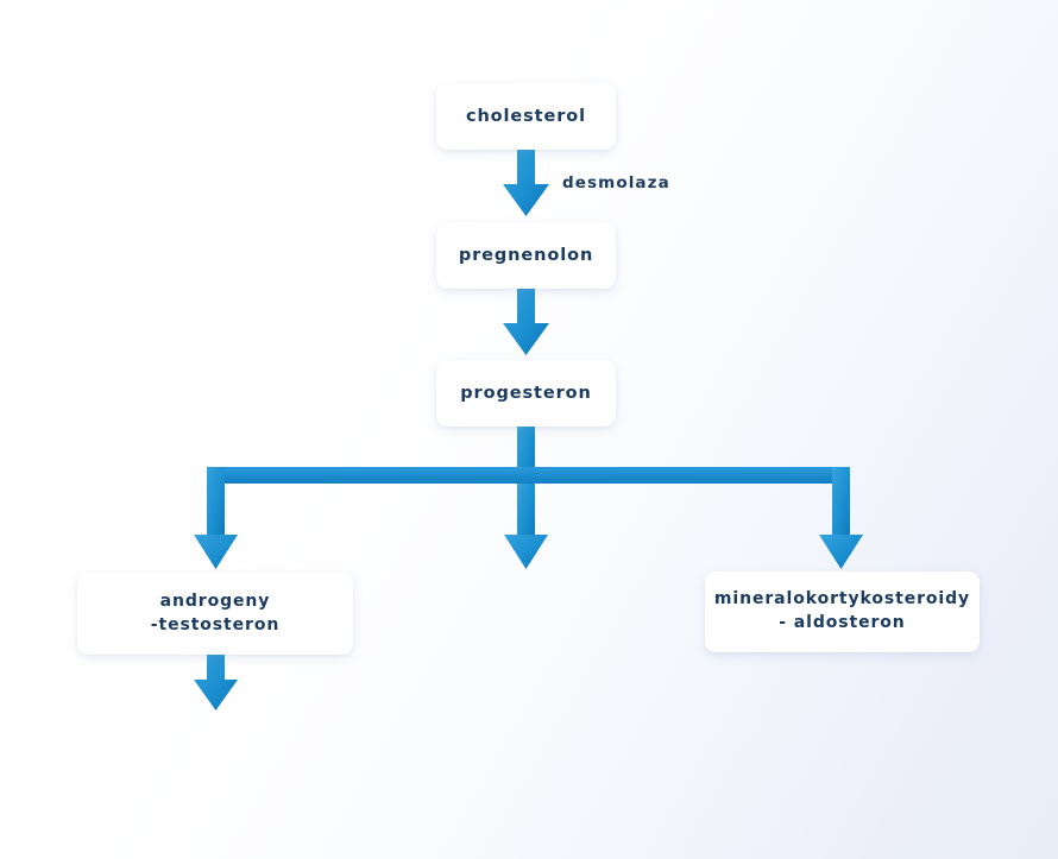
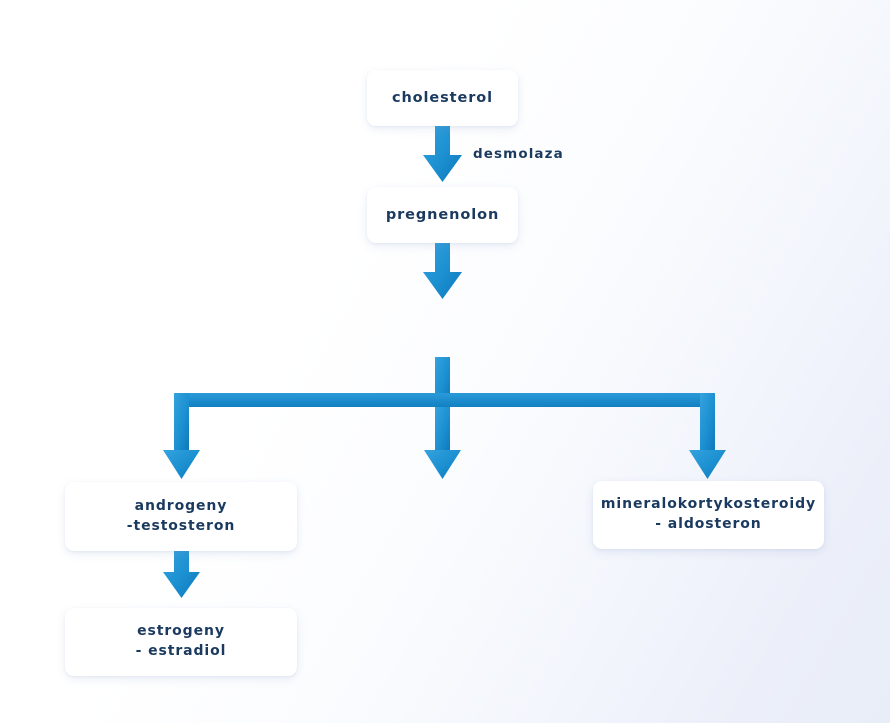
  cholesterol
  pregnenolon
- progesteron
  androgeny
  -testosteron
  mineralokortykosteroidy
  - aldosteron
+ estrogeny
+ - estradiol
  desmolaza
